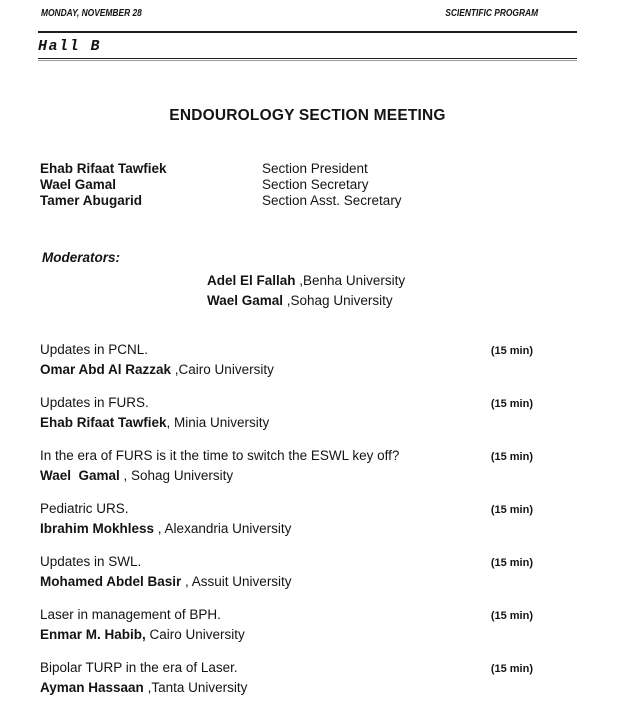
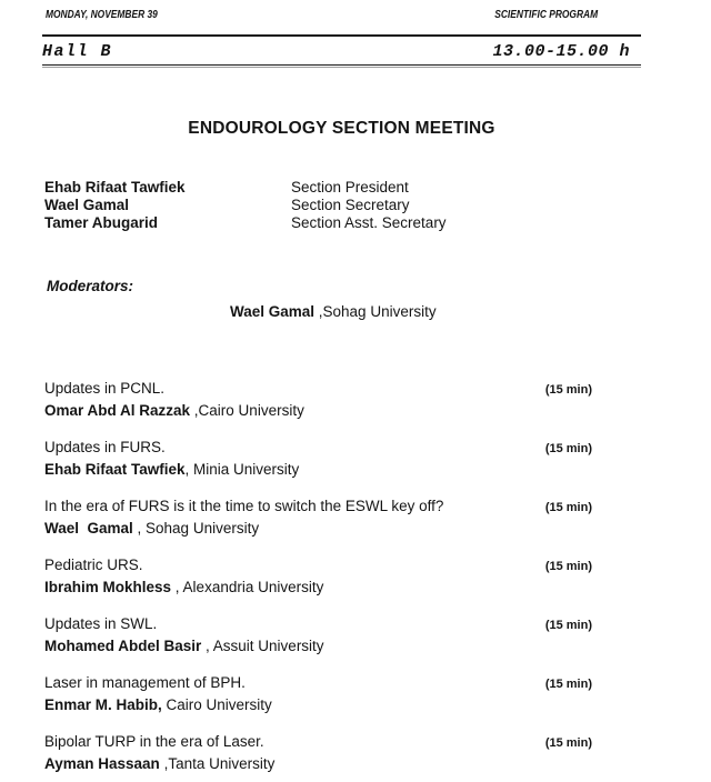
- MONDAY, NOVEMBER 28
+ MONDAY, NOVEMBER 39
  SCIENTIFIC PROGRAM
  Hall B
+ 13.00-15.00 h
  ENDOUROLOGY SECTION MEETING
  Ehab Rifaat Tawfiek
  Section President
  Wael Gamal
  Section Secretary
  Tamer Abugarid
  Section Asst. Secretary
  Moderators:
- Adel El Fallah ,Benha University
  Wael Gamal ,Sohag University
  Updates in PCNL.
  (15 min)
  Omar Abd Al Razzak ,Cairo University
  Updates in FURS.
  (15 min)
  Ehab Rifaat Tawfiek, Minia University
  In the era of FURS is it the time to switch the ESWL key off?
  (15 min)
  Wael Gamal , Sohag University
  Pediatric URS.
  (15 min)
  Ibrahim Mokhless , Alexandria University
  Updates in SWL.
  (15 min)
  Mohamed Abdel Basir , Assuit University
  Laser in management of BPH.
  (15 min)
  Enmar M. Habib, Cairo University
  Bipolar TURP in the era of Laser.
  (15 min)
  Ayman Hassaan ,Tanta University
